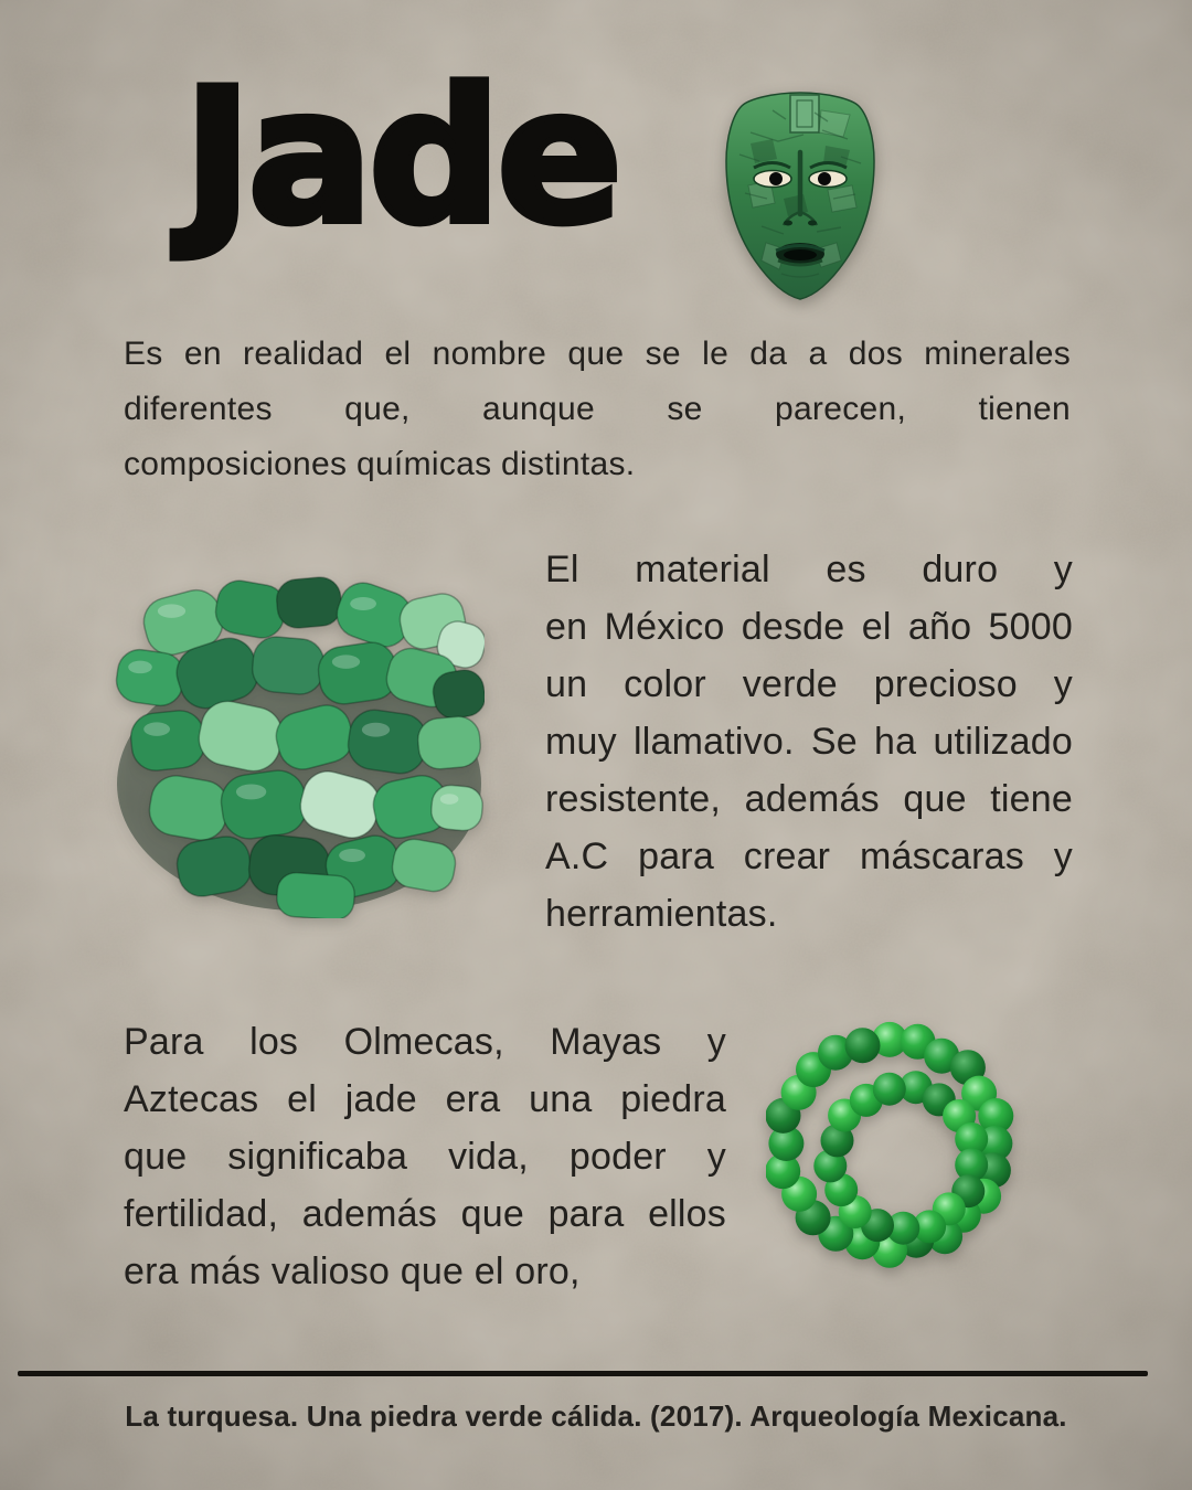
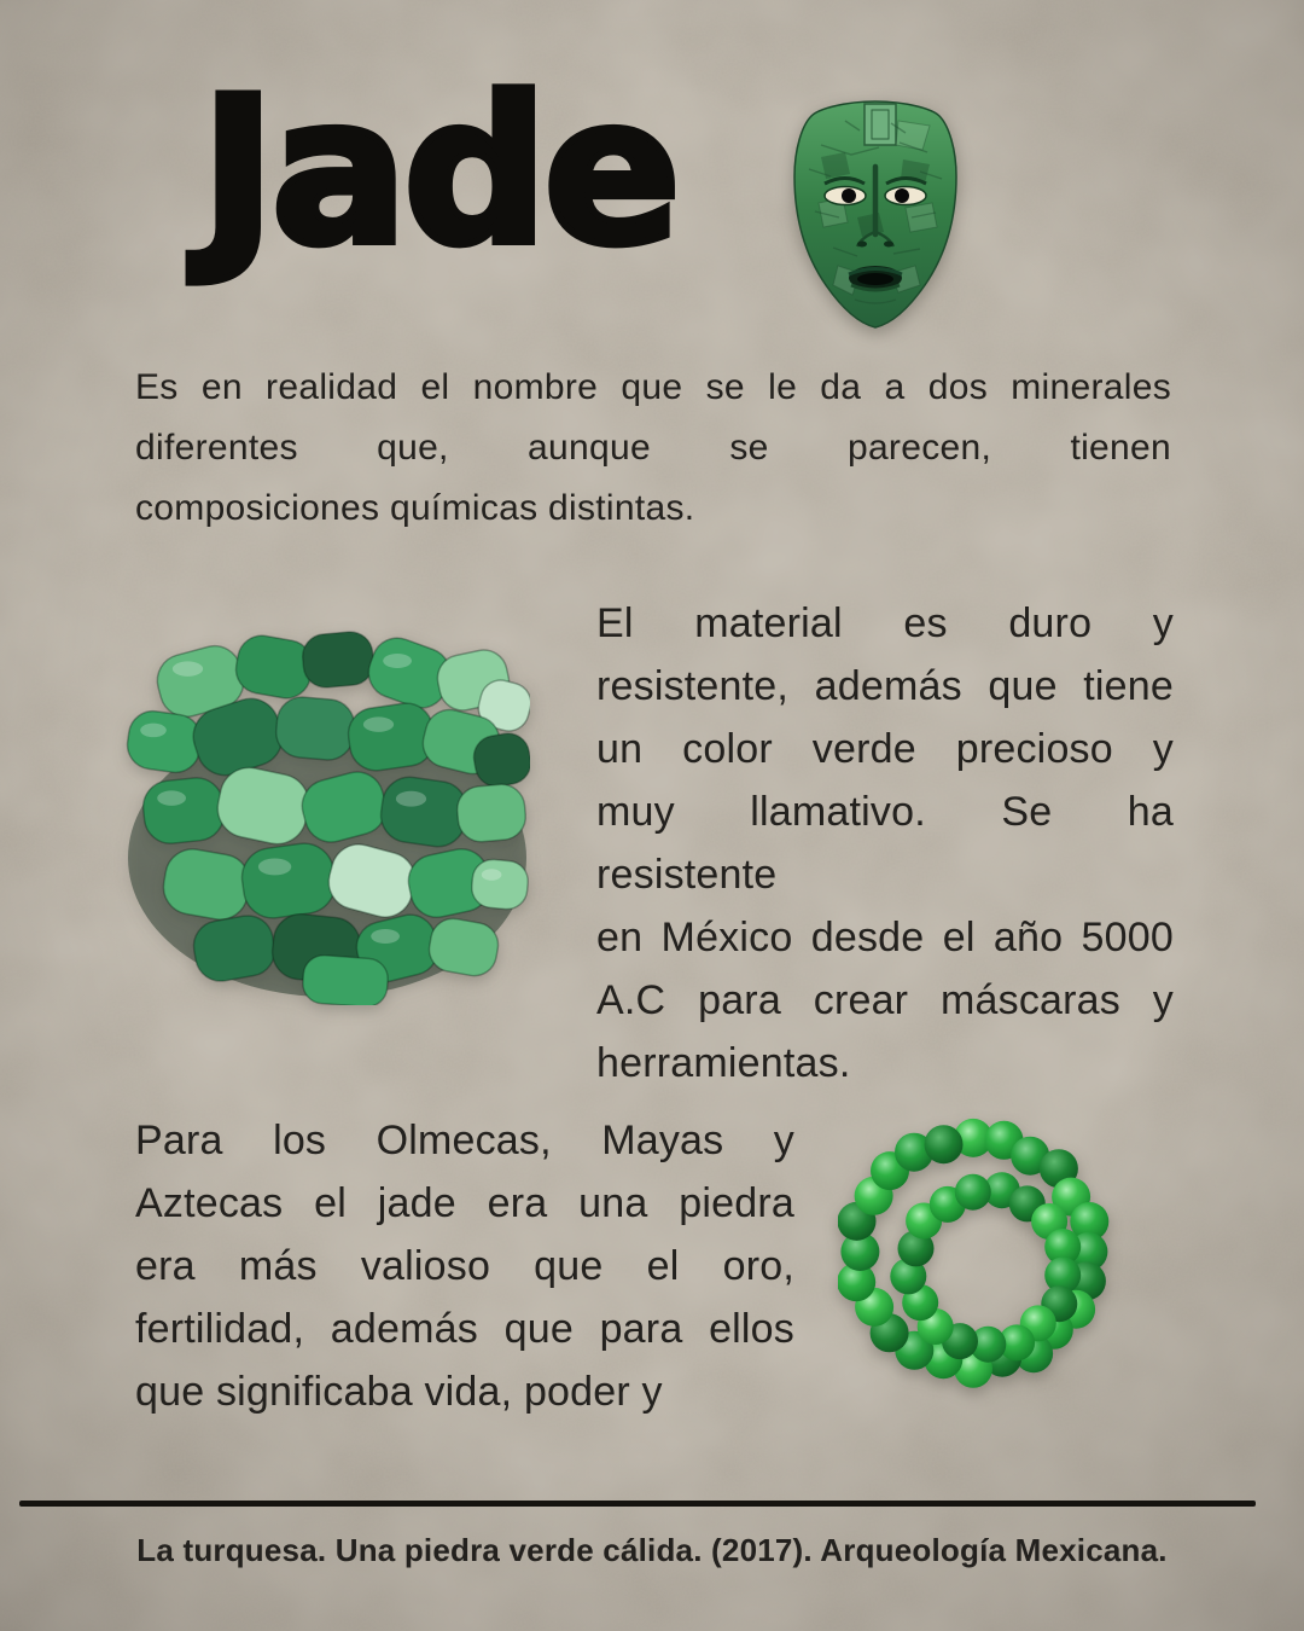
  Jade
  Es en realidad el nombre que se le da a dos minerales
  diferentes que, aunque se parecen, tienen
  composiciones químicas distintas.
  El material es duro y
- en México desde el año 5000
+ resistente, además que tiene
  un color verde precioso y
- muy llamativo. Se ha utilizado
+ muy llamativo. Se ha resistente
- resistente, además que tiene
+ en México desde el año 5000
  A.C para crear máscaras y
  herramientas.
  Para los Olmecas, Mayas y
  Aztecas el jade era una piedra
- que significaba vida, poder y
+ era más valioso que el oro,
  fertilidad, además que para ellos
- era más valioso que el oro,
+ que significaba vida, poder y
  La turquesa. Una piedra verde cálida. (2017). Arqueología Mexicana.
